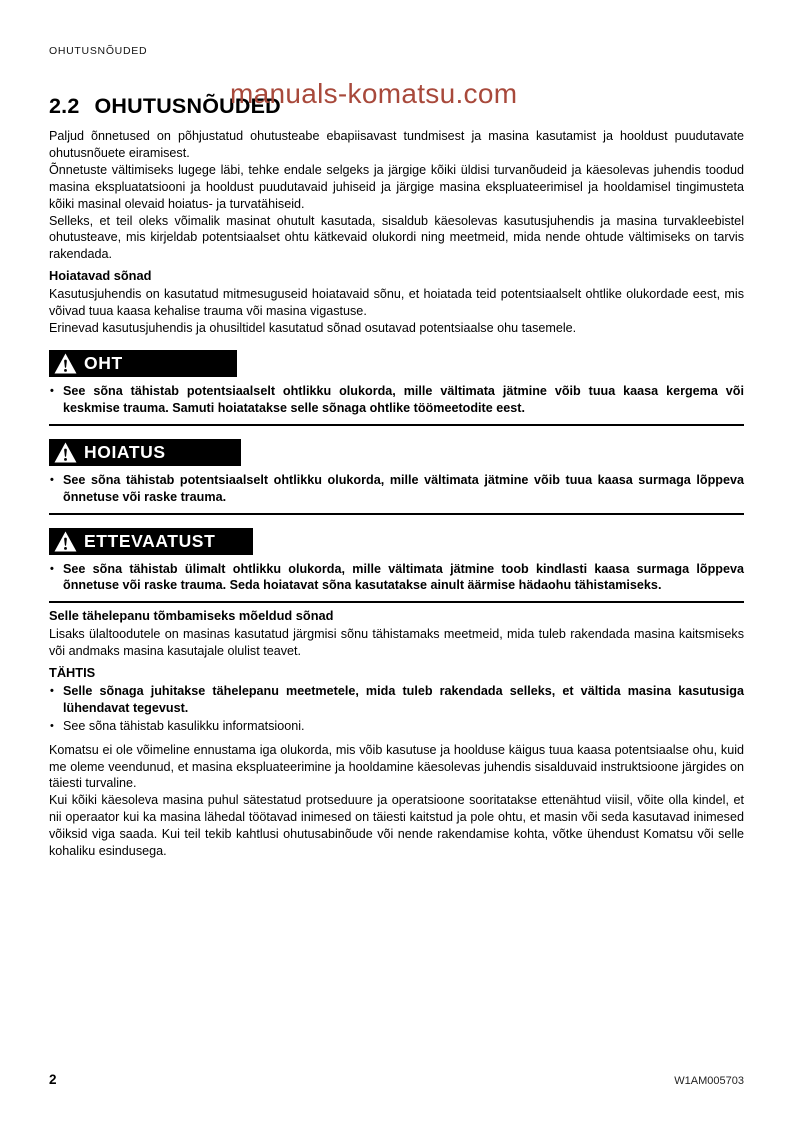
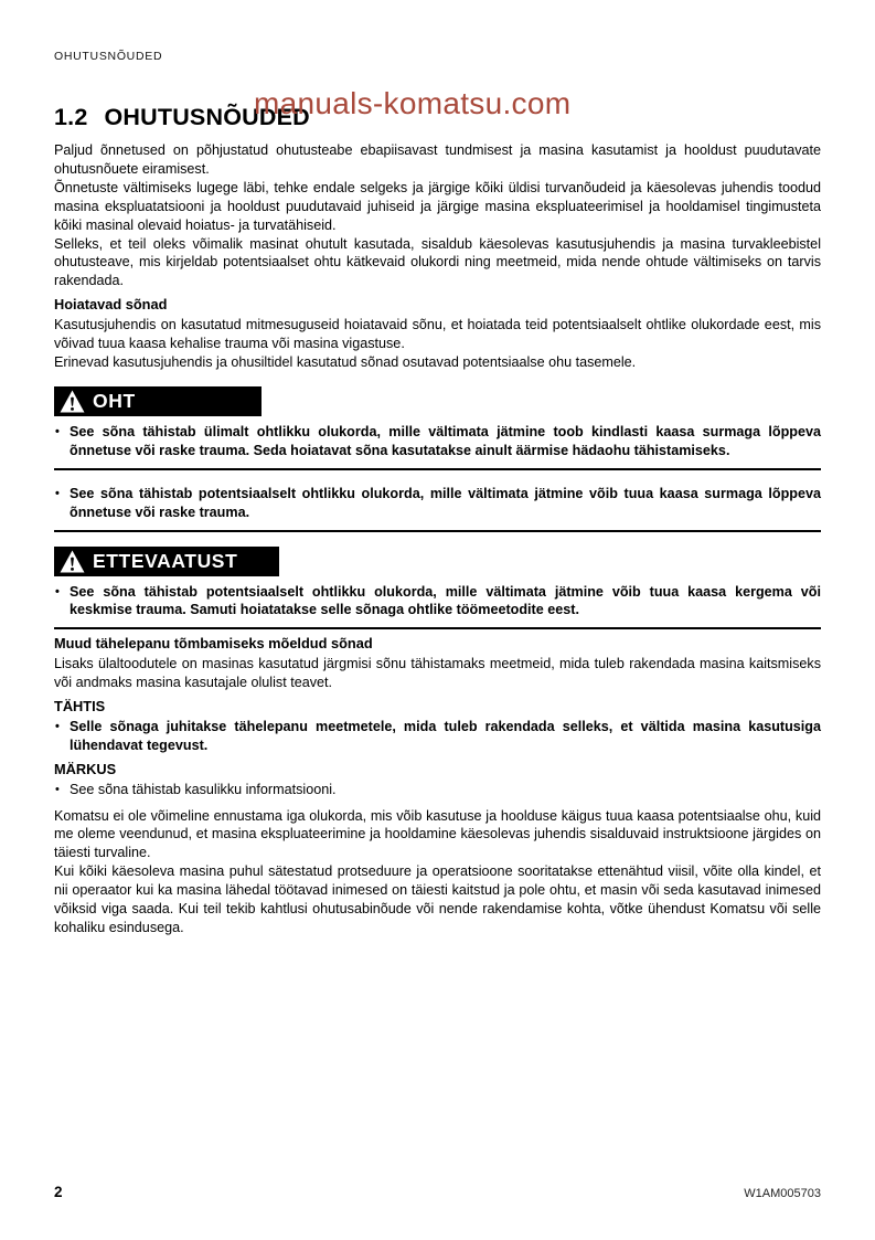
  manuals-komatsu.com
  OHUTUSNÕUDED
- 2.2 OHUTUSNÕUDED
+ 1.2 OHUTUSNÕUDED
  Paljud õnnetused on põhjustatud ohutusteabe ebapiisavast tundmisest ja masina kasutamist ja hooldust puudutavate ohutusnõuete eiramisest.
  Õnnetuste vältimiseks lugege läbi, tehke endale selgeks ja järgige kõiki üldisi turvanõudeid ja käesolevas juhendis toodud masina ekspluatatsiooni ja hooldust puudutavaid juhiseid ja järgige masina ekspluateerimisel ja hooldamisel tingimusteta kõiki masinal olevaid hoiatus- ja turvatähiseid.
  Selleks, et teil oleks võimalik masinat ohutult kasutada, sisaldub käesolevas kasutusjuhendis ja masina turvakleebistel ohutusteave, mis kirjeldab potentsiaalset ohtu kätkevaid olukordi ning meetmeid, mida nende ohtude vältimiseks on tarvis rakendada.
  Hoiatavad sõnad
  Kasutusjuhendis on kasutatud mitmesuguseid hoiatavaid sõnu, et hoiatada teid potentsiaalselt ohtlike olukordade eest, mis võivad tuua kaasa kehalise trauma või masina vigastuse.
  Erinevad kasutusjuhendis ja ohusiltidel kasutatud sõnad osutavad potentsiaalse ohu tasemele.
  OHT
  •
- See sõna tähistab potentsiaalselt ohtlikku olukorda, mille vältimata jätmine võib tuua kaasa kergema või keskmise trauma. Samuti hoiatatakse selle sõnaga ohtlike töömeetodite eest.
+ See sõna tähistab ülimalt ohtlikku olukorda, mille vältimata jätmine toob kindlasti kaasa surmaga lõppeva õnnetuse või raske trauma. Seda hoiatavat sõna kasutatakse ainult äärmise hädaohu tähistamiseks.
- HOIATUS
  •
  See sõna tähistab potentsiaalselt ohtlikku olukorda, mille vältimata jätmine võib tuua kaasa surmaga lõppeva õnnetuse või raske trauma.
  ETTEVAATUST
  •
- See sõna tähistab ülimalt ohtlikku olukorda, mille vältimata jätmine toob kindlasti kaasa surmaga lõppeva õnnetuse või raske trauma. Seda hoiatavat sõna kasutatakse ainult äärmise hädaohu tähistamiseks.
+ See sõna tähistab potentsiaalselt ohtlikku olukorda, mille vältimata jätmine võib tuua kaasa kergema või keskmise trauma. Samuti hoiatatakse selle sõnaga ohtlike töömeetodite eest.
- Selle tähelepanu tõmbamiseks mõeldud sõnad
+ Muud tähelepanu tõmbamiseks mõeldud sõnad
  Lisaks ülaltoodutele on masinas kasutatud järgmisi sõnu tähistamaks meetmeid, mida tuleb rakendada masina kaitsmiseks või andmaks masina kasutajale olulist teavet.
  TÄHTIS
  •
  Selle sõnaga juhitakse tähelepanu meetmetele, mida tuleb rakendada selleks, et vältida masina kasutusiga lühendavat tegevust.
+ MÄRKUS
  •
  See sõna tähistab kasulikku informatsiooni.
  Komatsu ei ole võimeline ennustama iga olukorda, mis võib kasutuse ja hoolduse käigus tuua kaasa potentsiaalse ohu, kuid me oleme veendunud, et masina ekspluateerimine ja hooldamine käesolevas juhendis sisalduvaid instruktsioone järgides on täiesti turvaline.
  Kui kõiki käesoleva masina puhul sätestatud protseduure ja operatsioone sooritatakse ettenähtud viisil, võite olla kindel, et nii operaator kui ka masina lähedal töötavad inimesed on täiesti kaitstud ja pole ohtu, et masin või seda kasutavad inimesed võiksid viga saada. Kui teil tekib kahtlusi ohutusabinõude või nende rakendamise kohta, võtke ühendust Komatsu või selle kohaliku esindusega.
  2
  W1AM005703
